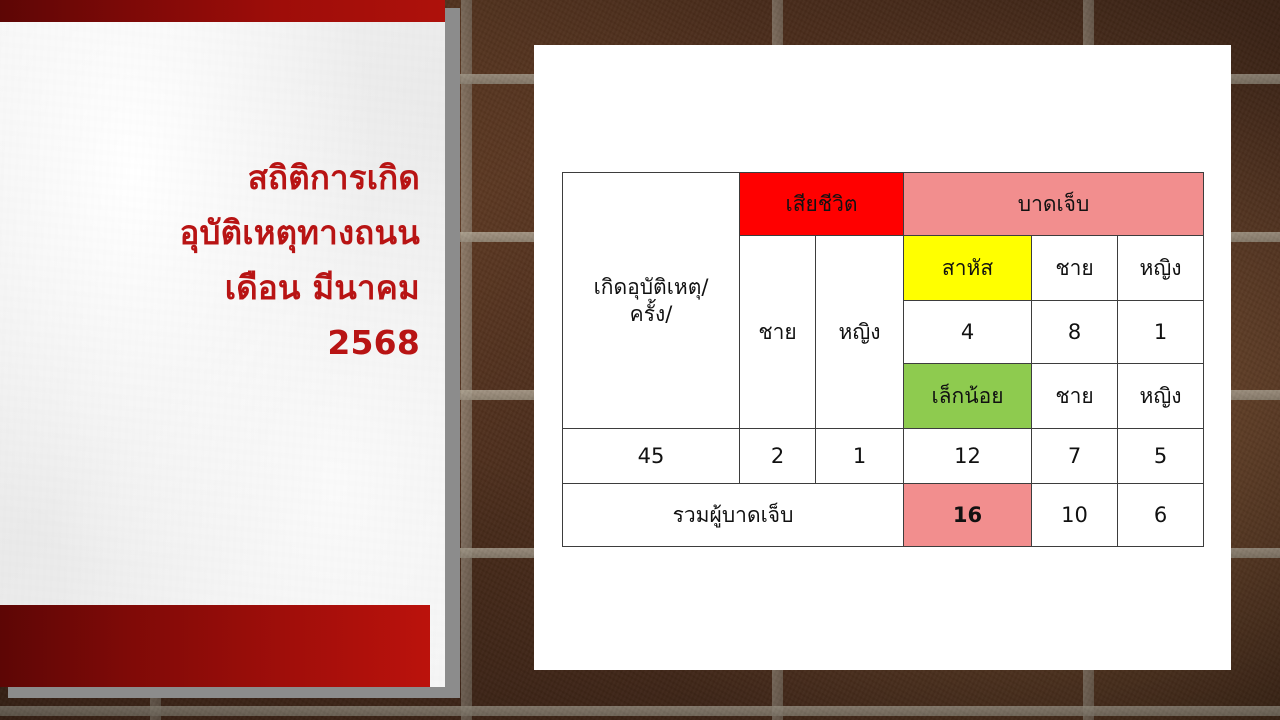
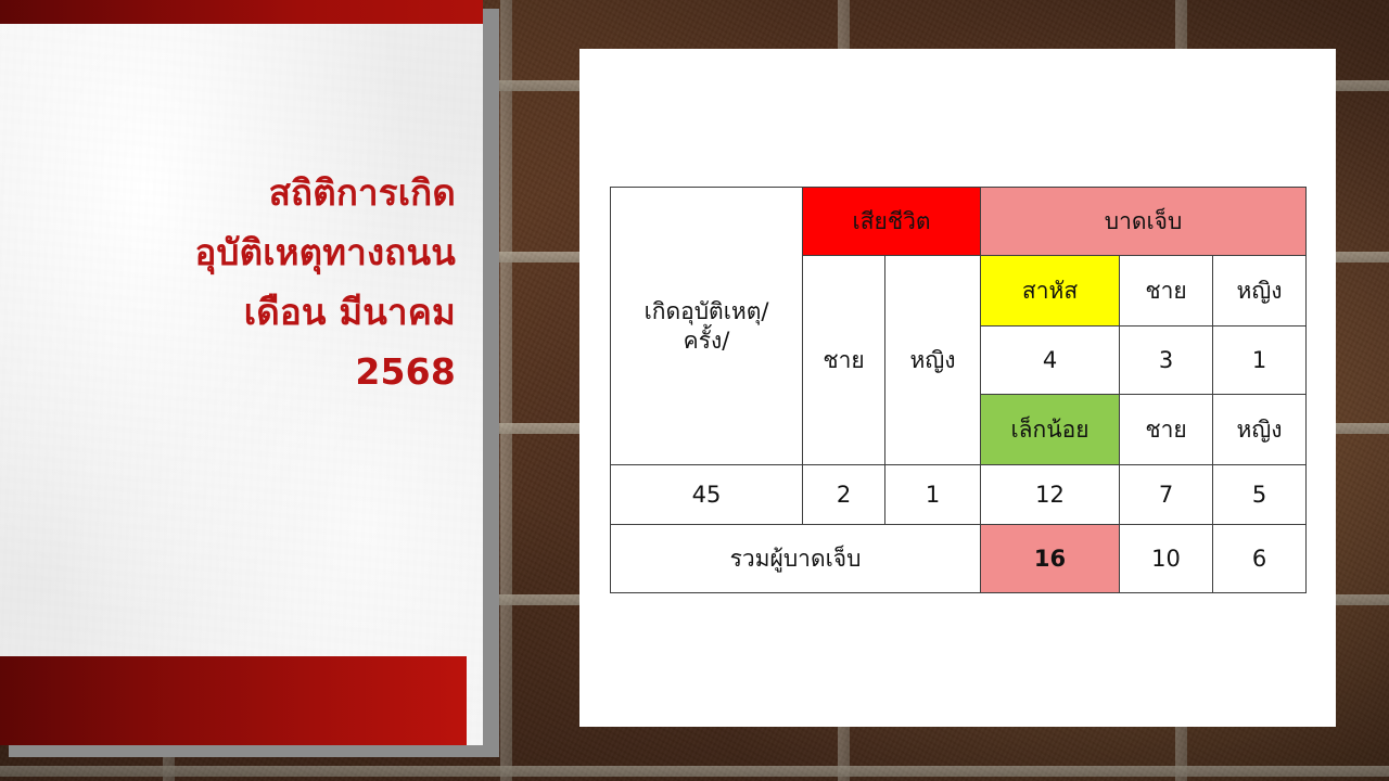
  สถิติการเกิด
  อุบัติเหตุทางถนน
  เดือน มีนาคม
  2568
  เกิดอุบัติเหตุ/ ครั้ง/	เสียชีวิต	บาดเจ็บ
  ชาย	หญิง	สาหัส	ชาย	หญิง
- 4	8	1
+ 4	3	1
  เล็กน้อย	ชาย	หญิง
  45	2	1	12	7	5
  รวมผู้บาดเจ็บ	16	10	6
